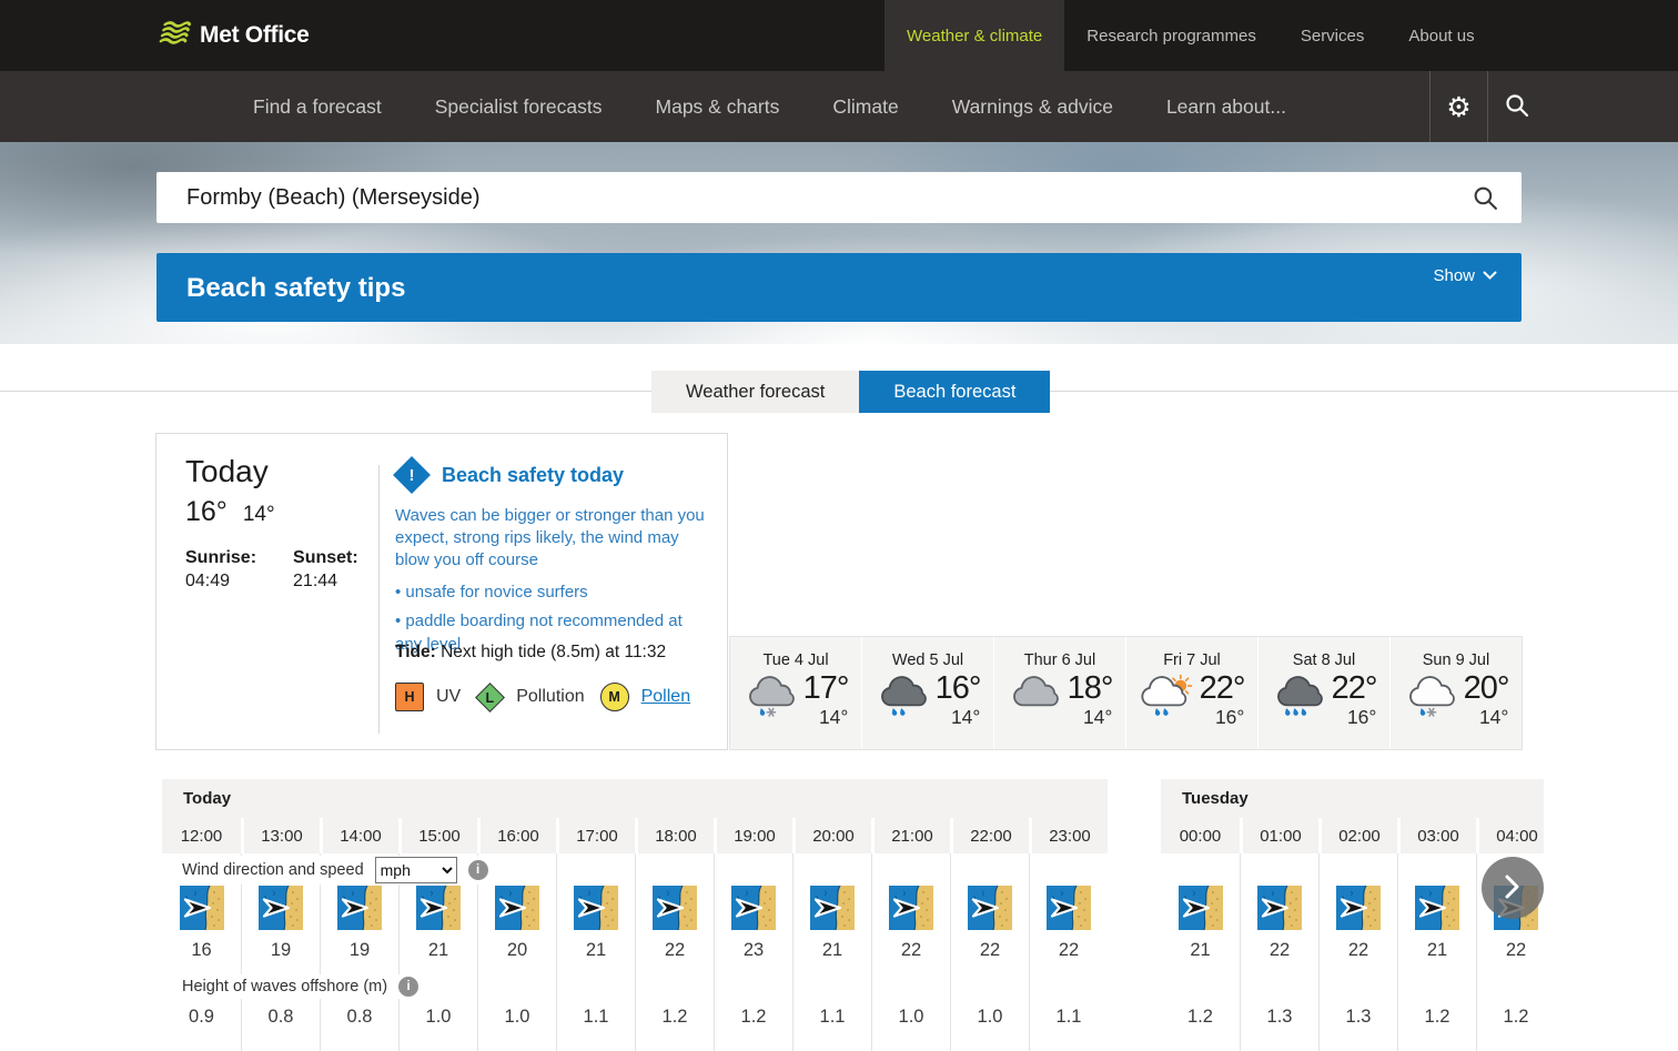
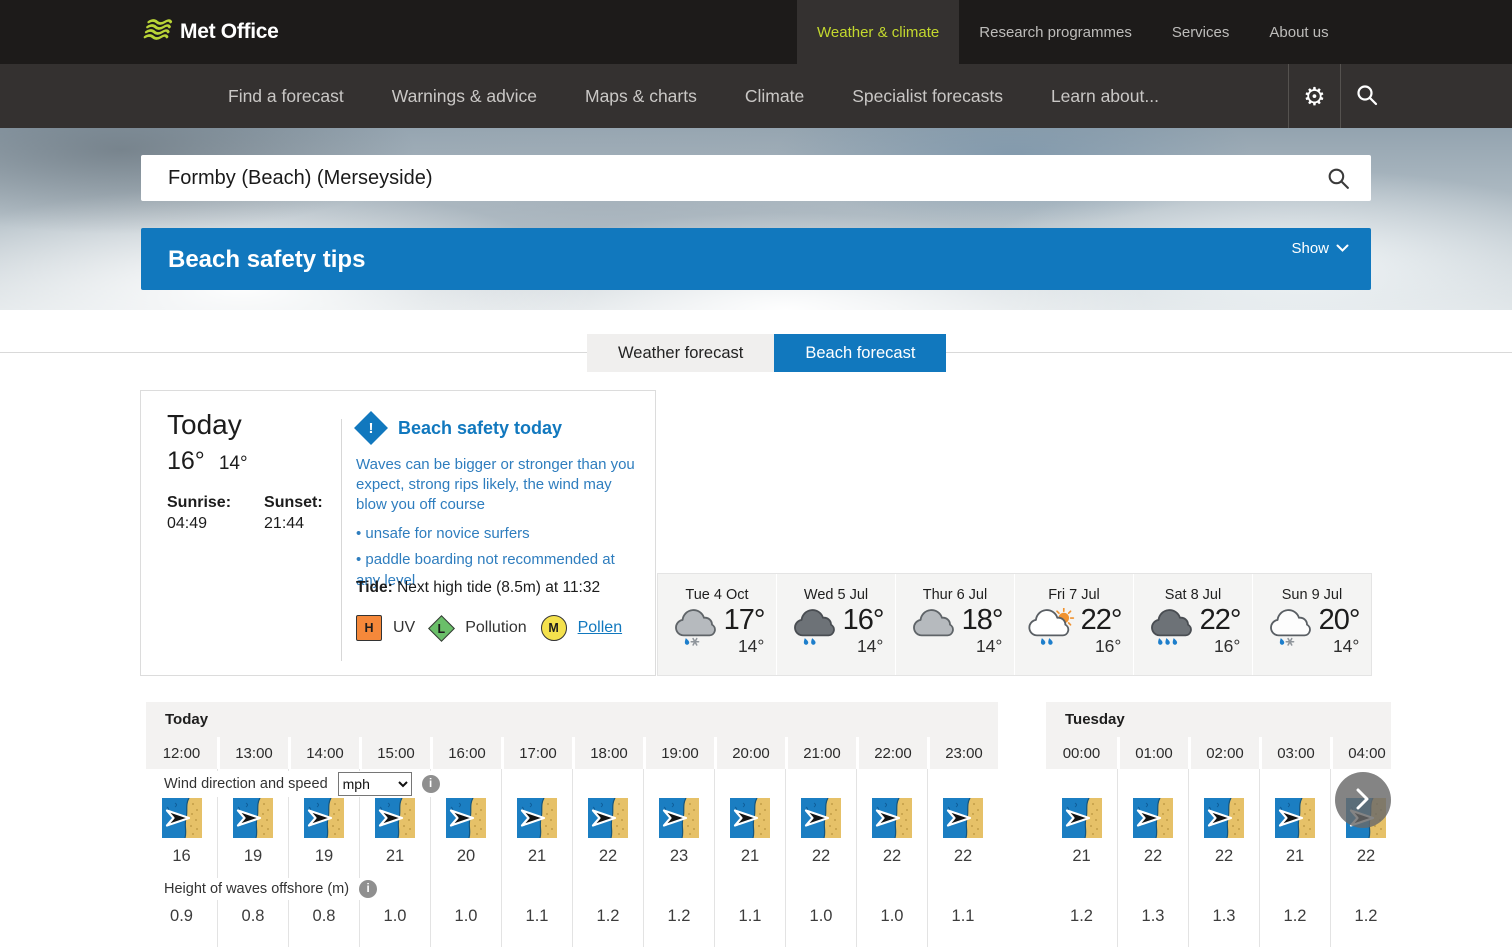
  Met Office
  Weather & climate
  Research programmes
  Services
  About us
  Find a forecast
- Specialist forecasts
+ Warnings & advice
  Maps & charts
  Climate
- Warnings & advice
+ Specialist forecasts
  Learn about...
  ⚙
  Formby (Beach) (Merseyside)
  Beach safety tips
  Show
  Weather forecast
  Beach forecast
  Today
  16°
  14°
  Sunrise:
  04:49
  Sunset:
  21:44
  Beach safety today
  Waves can be bigger or stronger than you expect, strong rips likely, the wind may blow you off course
  unsafe for novice surfers
  paddle boarding not recommended at any level
  Tide: Next high tide (8.5m) at 11:32
  H
  UV
  Pollution
  M
  Pollen
- Tue 4 Jul
+ Tue 4 Oct
  17°
  14°
  Wed 5 Jul
  16°
  14°
  Thur 6 Jul
  18°
  14°
  Fri 7 Jul
  22°
  16°
  Sat 8 Jul
  22°
  16°
  Sun 9 Jul
  20°
  14°
  Today
  12:00
  16
  0.9
  13:00
  19
  0.8
  14:00
  19
  0.8
  15:00
  21
  1.0
  16:00
  20
  1.0
  17:00
  21
  1.1
  18:00
  22
  1.2
  19:00
  23
  1.2
  20:00
  21
  1.1
  21:00
  22
  1.0
  22:00
  22
  1.0
  23:00
  22
  1.1
  Wind direction and speed
  mph
  i
  Height of waves offshore (m)
  i
  Tuesday
  00:00
  21
  1.2
  01:00
  22
  1.3
  02:00
  22
  1.3
  03:00
  21
  1.2
  04:00
  22
  1.2
